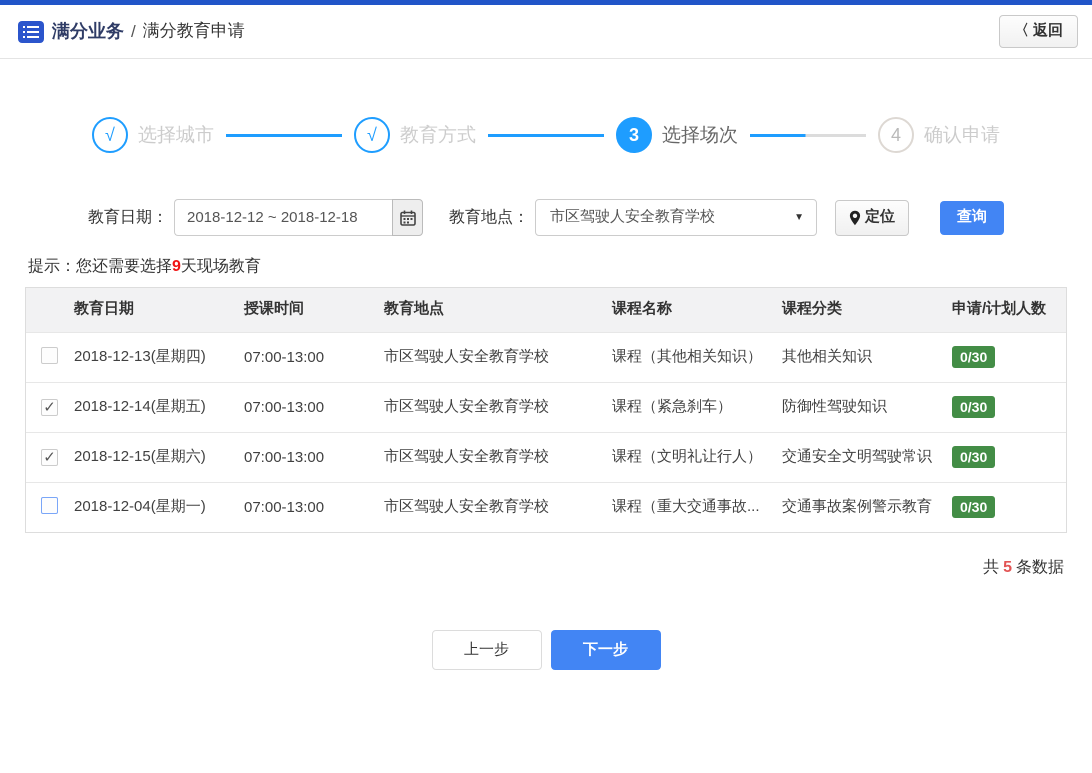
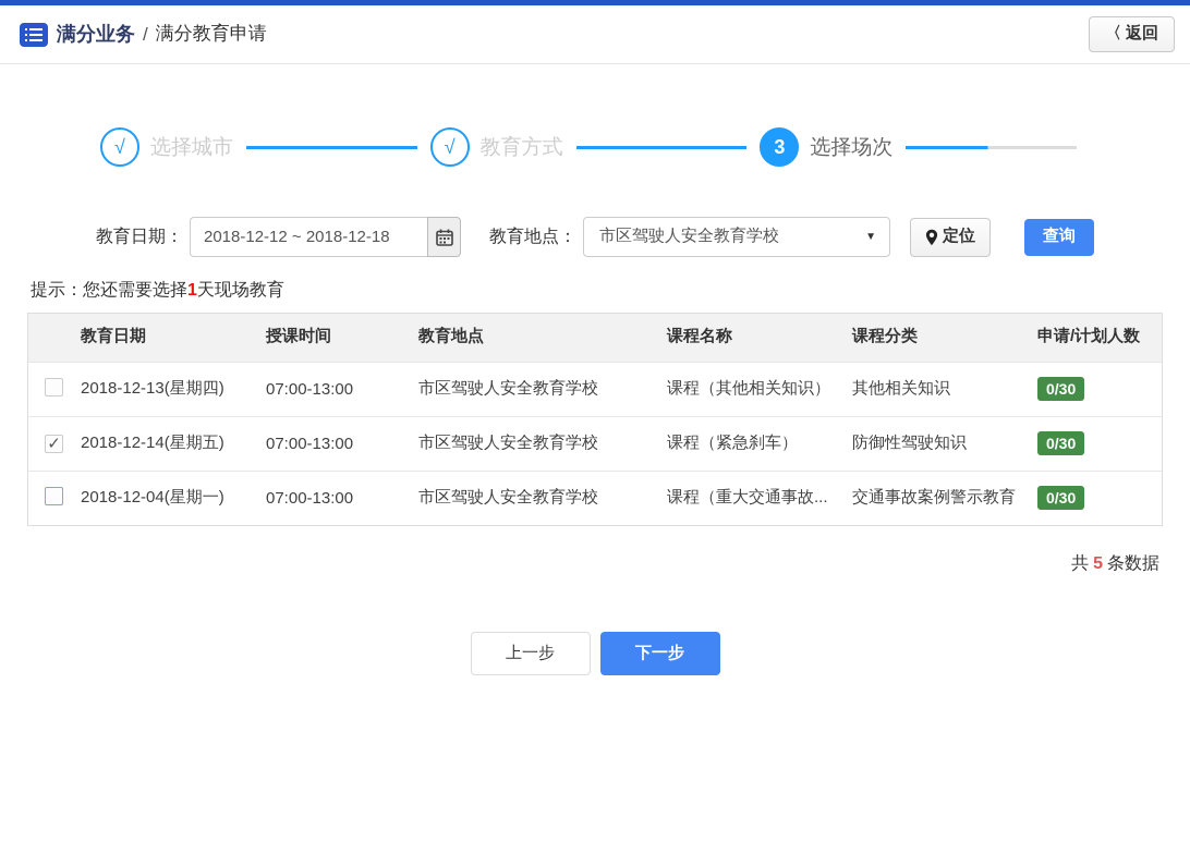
  满分业务
  /
  满分教育申请
  〈
  返回
  √
  选择城市
  √
  教育方式
  3
  选择场次
- 4
- 确认申请
  教育日期：
  2018-12-12 ~ 2018-12-18
  教育地点：
  市区驾驶人安全教育学校
  ▼
  定位
  查询
- 提示：您还需要选择9天现场教育
+ 提示：您还需要选择1天现场教育
  	教育日期	授课时间	教育地点	课程名称	课程分类	申请/计划人数
  	2018-12-13(星期四)	07:00-13:00	市区驾驶人安全教育学校	课程（其他相关知识）	其他相关知识	0/30
  	2018-12-14(星期五)	07:00-13:00	市区驾驶人安全教育学校	课程（紧急刹车）	防御性驾驶知识	0/30
- 	2018-12-15(星期六)	07:00-13:00	市区驾驶人安全教育学校	课程（文明礼让行人）	交通安全文明驾驶常识	0/30
  	2018-12-04(星期一)	07:00-13:00	市区驾驶人安全教育学校	课程（重大交通事故...	交通事故案例警示教育	0/30
  共 5 条数据
  上一步
  下一步
